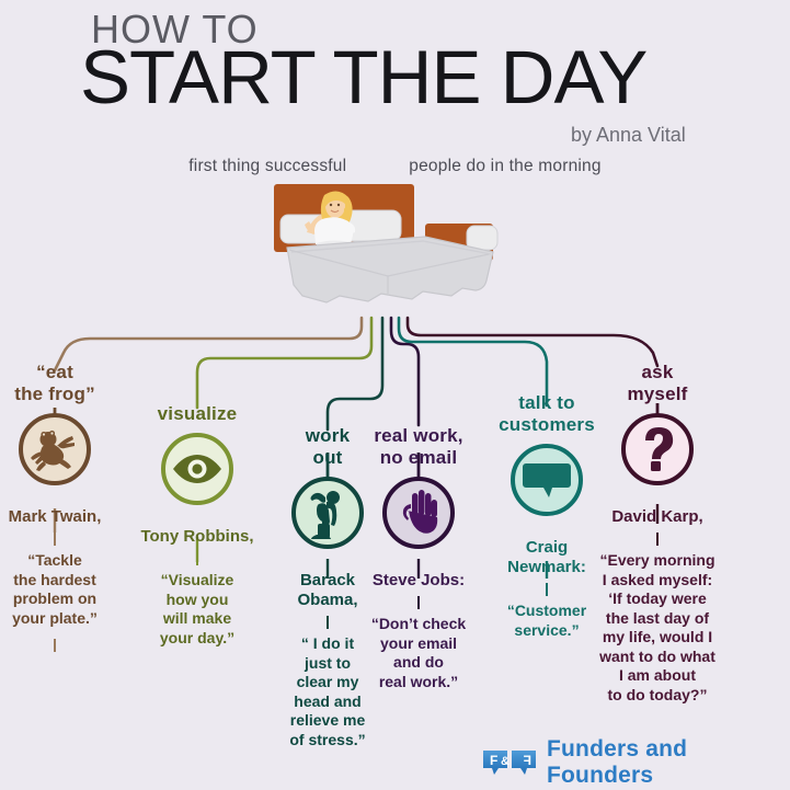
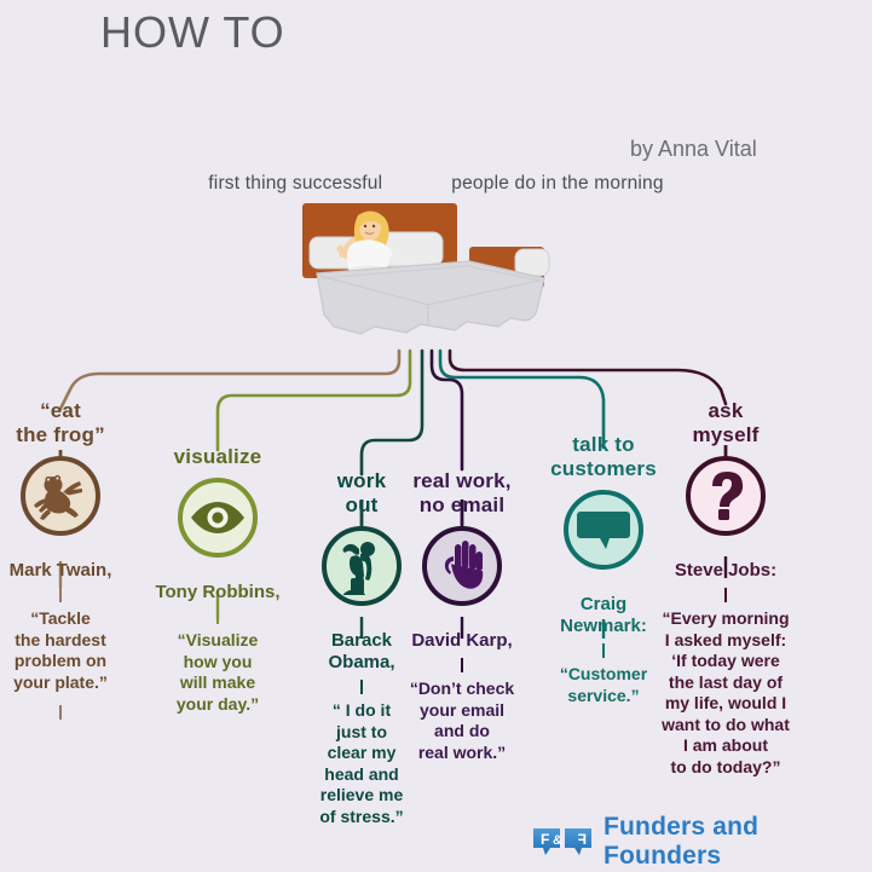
  HOW TO
- START THE DAY
  by Anna Vital
  first thing successful people do in the morning
  “eat
  the frog”
  Mark Twain,
  “Tackle
  the hardest
  problem on
  your plate.”
  visualize
  Tony Robbins,
  “Visualize
  how you
  will make
  your day.”
  work
  out
  Barack
  Obama,
  “ I do it
  just to
  clear my
  head and
  relieve me
  of stress.”
  real work,
  no email
- Steve Jobs:
+ David Karp,
  “Don’t check
  your email
  and do
  real work.”
  talk to
  customers
  Craig
  Newmark:
  “Customer
  service.”
  ask
  myself
- David Karp,
+ Steve Jobs:
  “Every morning
  I asked myself:
  ‘If today were
  the last day of
  my life, would I
  want to do what
  I am about
  to do today?”
  F
  &
  Funders and Founders
